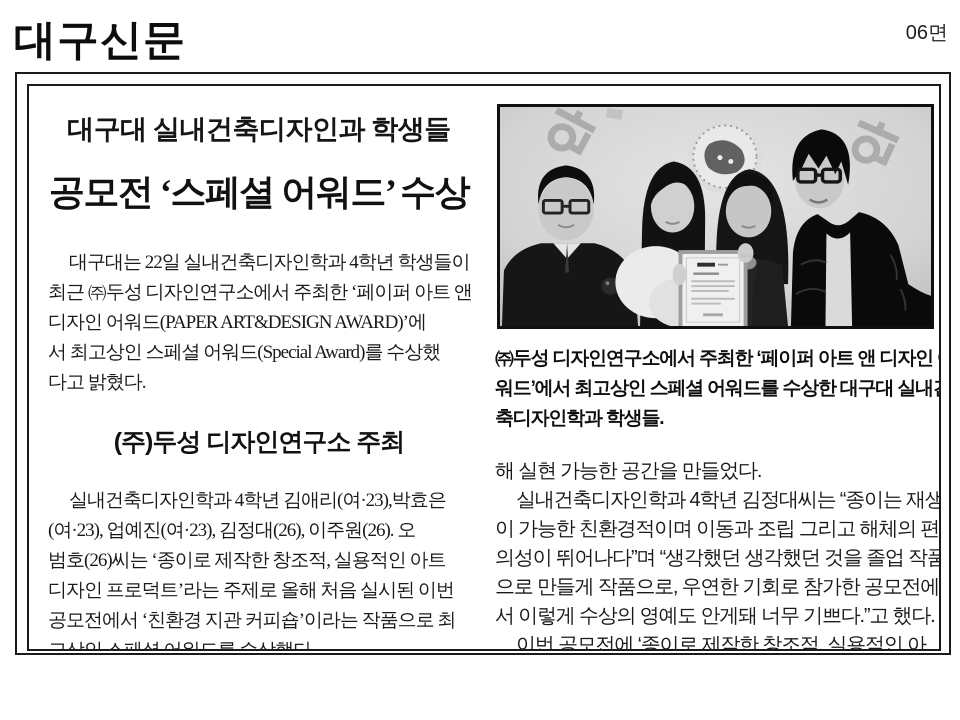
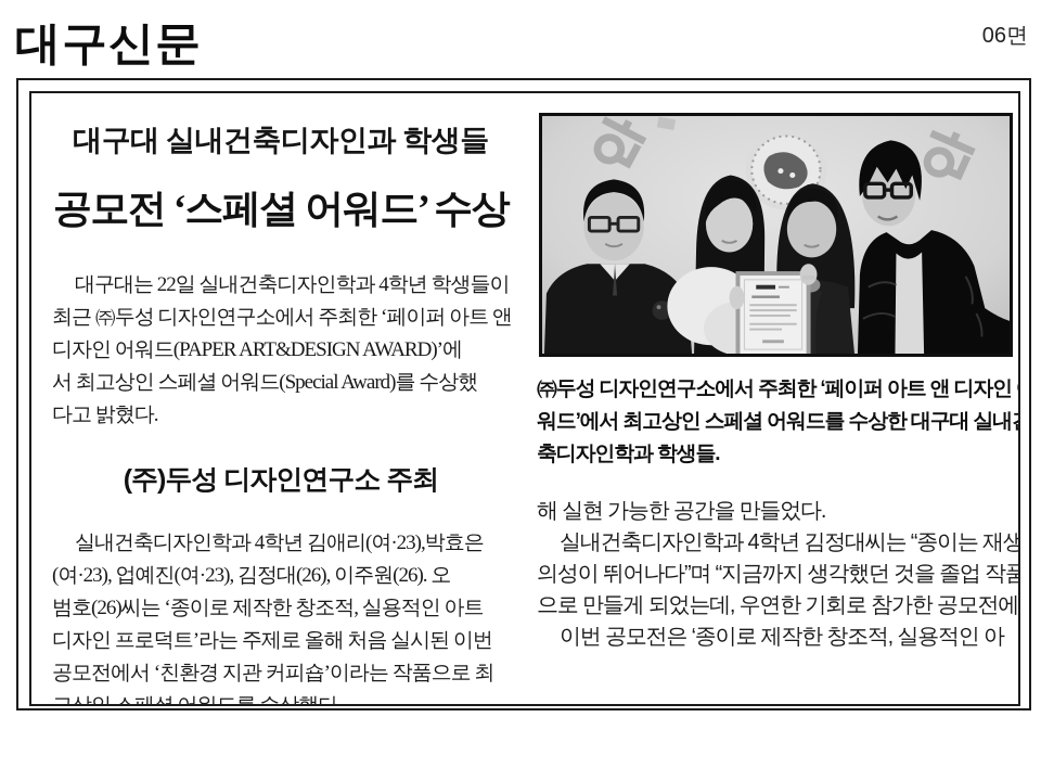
  대구신문
  06면
  대구대 실내건축디자인과 학생들
  공모전 ‘스페셜 어워드’ 수상
  대구대는 22일 실내건축디자인학과 4학년 학생들이
  최근 ㈜두성 디자인연구소에서 주최한 ‘페이퍼 아트 앤
  디자인 어워드(PAPER ART&DESIGN AWARD)’에
  서 최고상인 스페셜 어워드(Special Award)를 수상했
  다고 밝혔다.
  (주)두성 디자인연구소 주최
  실내건축디자인학과 4학년 김애리(여·23),박효은
  (여·23), 업예진(여·23), 김정대(26), 이주원(26). 오
  범호(26)씨는 ‘종이로 제작한 창조적, 실용적인 아트
  디자인 프로덕트’라는 주제로 올해 처음 실시된 이번
  공모전에서 ‘친환경 지관 커피숍’이라는 작품으로 최
  ㈜두성 디자인연구소에서 주최한 ‘페이퍼 아트 앤 디자인
  워드’에서 최고상인 스페셜 어워드를 수상한 대구대 실내
  축디자인학과 학생들.
  해 실현 가능한 공간을 만들었다.
  실내건축디자인학과 4학년 김정대씨는 “종이는 재생
- 이 가능한 친환경적이며 이동과 조립 그리고 해체의 편
- 의성이 뛰어나다”며 “생각했던 생각했던 것을 졸업 작품
+ 의성이 뛰어나다”며 “지금까지 생각했던 것을 졸업 작품
- 으로 만들게 작품으로, 우연한 기회로 참가한 공모전에
+ 으로 만들게 되었는데, 우연한 기회로 참가한 공모전에
- 서 이렇게 수상의 영예도 안게돼 너무 기쁘다.”고 했다.
- 이번 공모전에 ‘종이로 제작한 창조적, 실용적인 아
+ 이번 공모전은 ‘종이로 제작한 창조적, 실용적인 아
